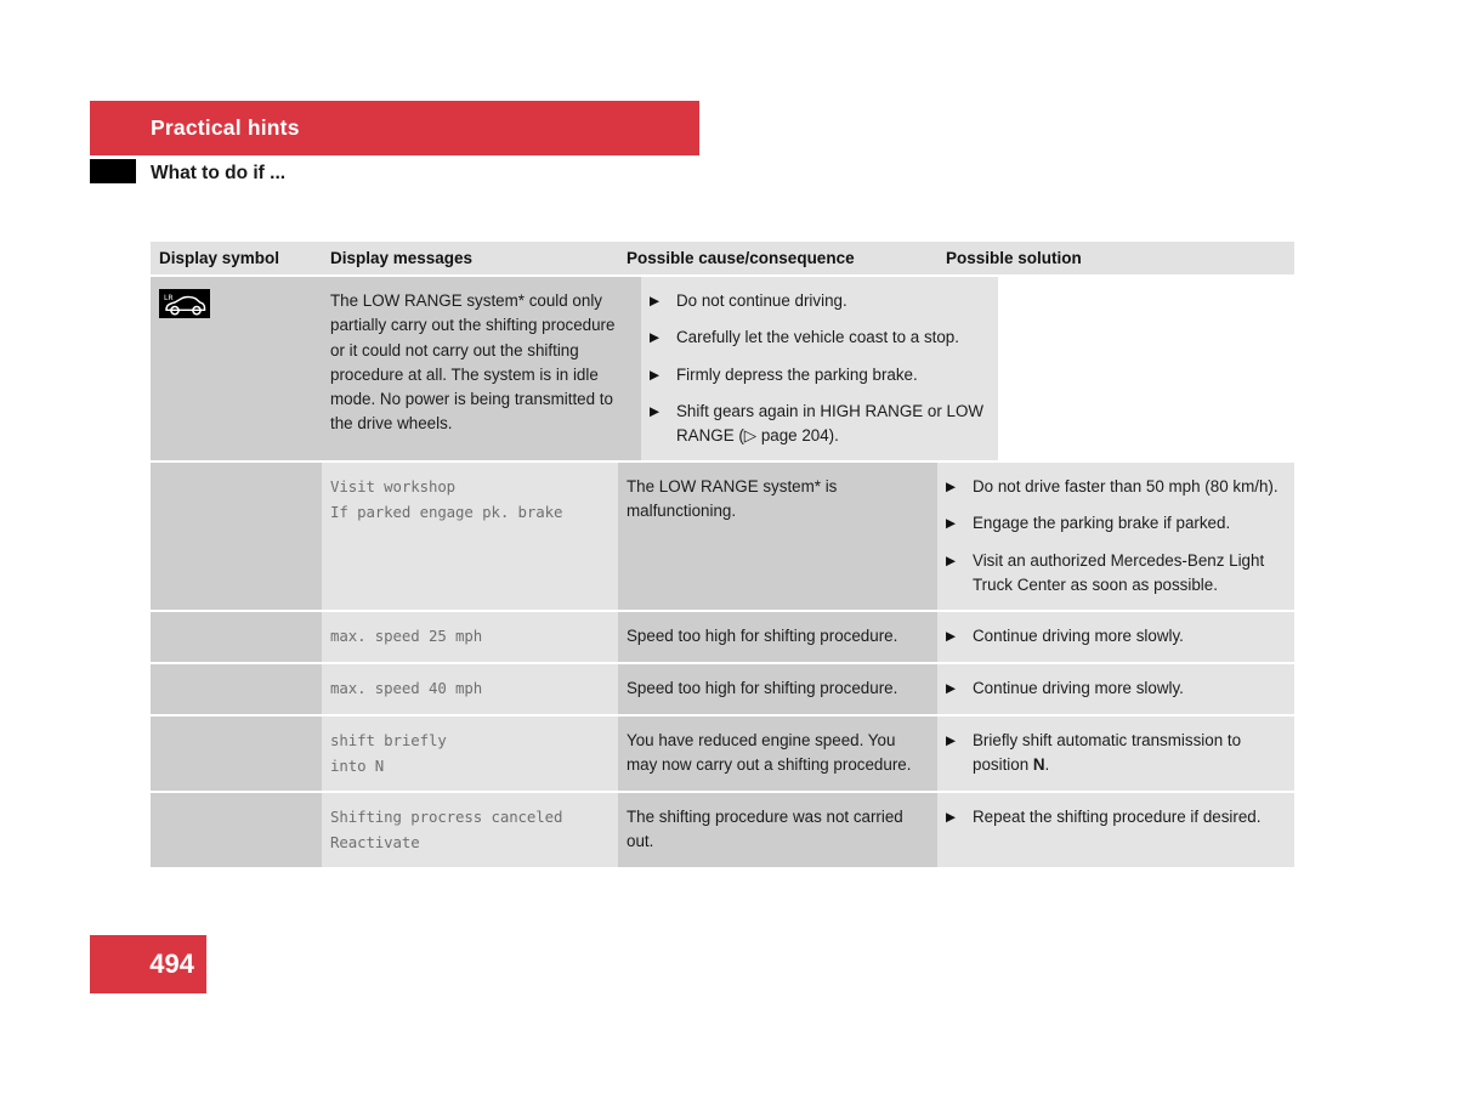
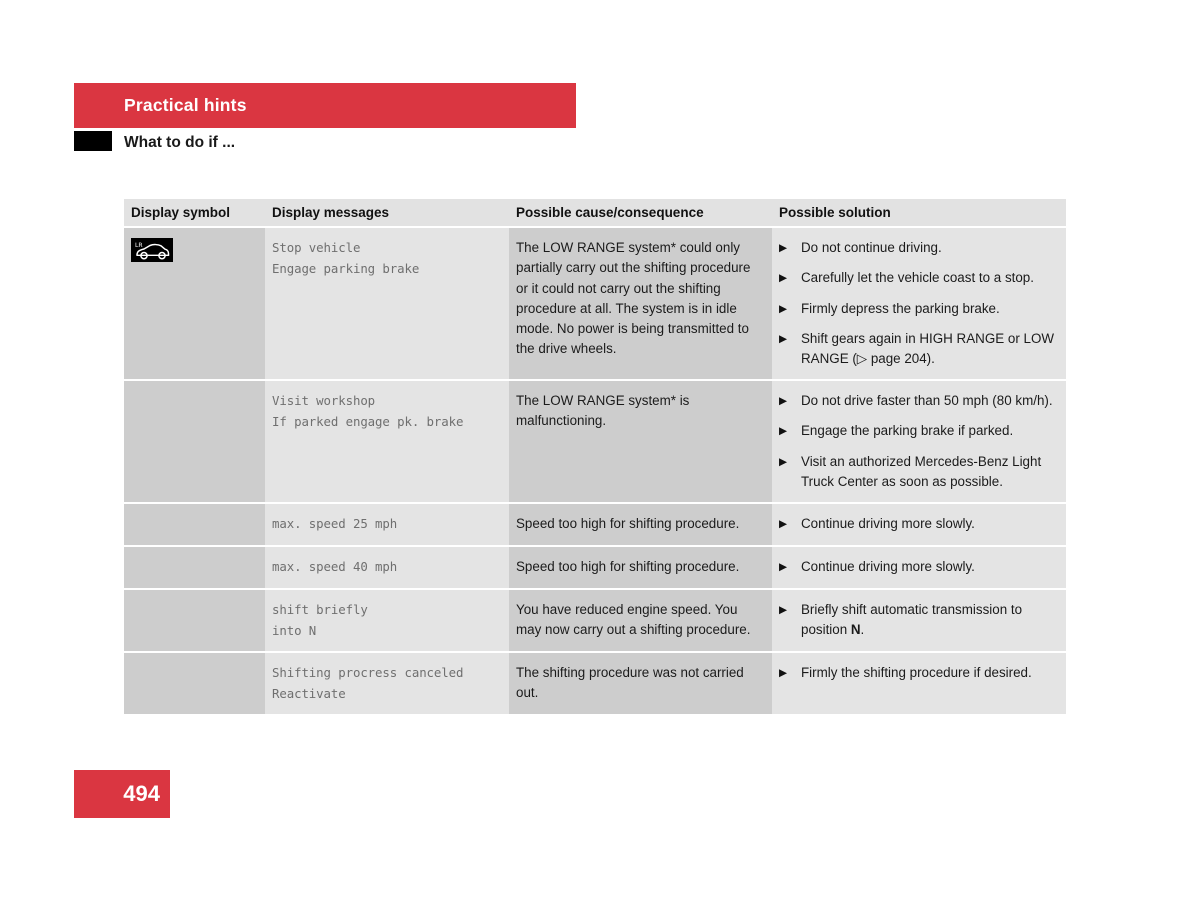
  Practical hints
  What to do if ...
  Display symbol
  Display messages
  Possible cause/consequence
  Possible solution
+ Stop vehicle
+ Engage parking brake
  The LOW RANGE system* could only partially carry out the shifting procedure or it could not carry out the shifting procedure at all. The system is in idle mode. No power is being transmitted to the drive wheels.
  ▶
  Do not continue driving.
  ▶
  Carefully let the vehicle coast to a stop.
  ▶
  Firmly depress the parking brake.
  ▶
  Shift gears again in HIGH RANGE or LOW RANGE (▷ page 204).
  Visit workshop
  If parked engage pk. brake
  The LOW RANGE system* is malfunctioning.
  ▶
  Do not drive faster than 50 mph (80 km/h).
  ▶
  Engage the parking brake if parked.
  ▶
  Visit an authorized Mercedes-Benz Light Truck Center as soon as possible.
  max. speed 25 mph
  Speed too high for shifting procedure.
  ▶
  Continue driving more slowly.
  max. speed 40 mph
  Speed too high for shifting procedure.
  ▶
  Continue driving more slowly.
  shift briefly
  into N
  You have reduced engine speed. You may now carry out a shifting procedure.
  ▶
  Briefly shift automatic transmission to position N.
  Shifting procress canceled
  Reactivate
  The shifting procedure was not carried out.
  ▶
- Repeat the shifting procedure if desired.
+ Firmly the shifting procedure if desired.
  494
